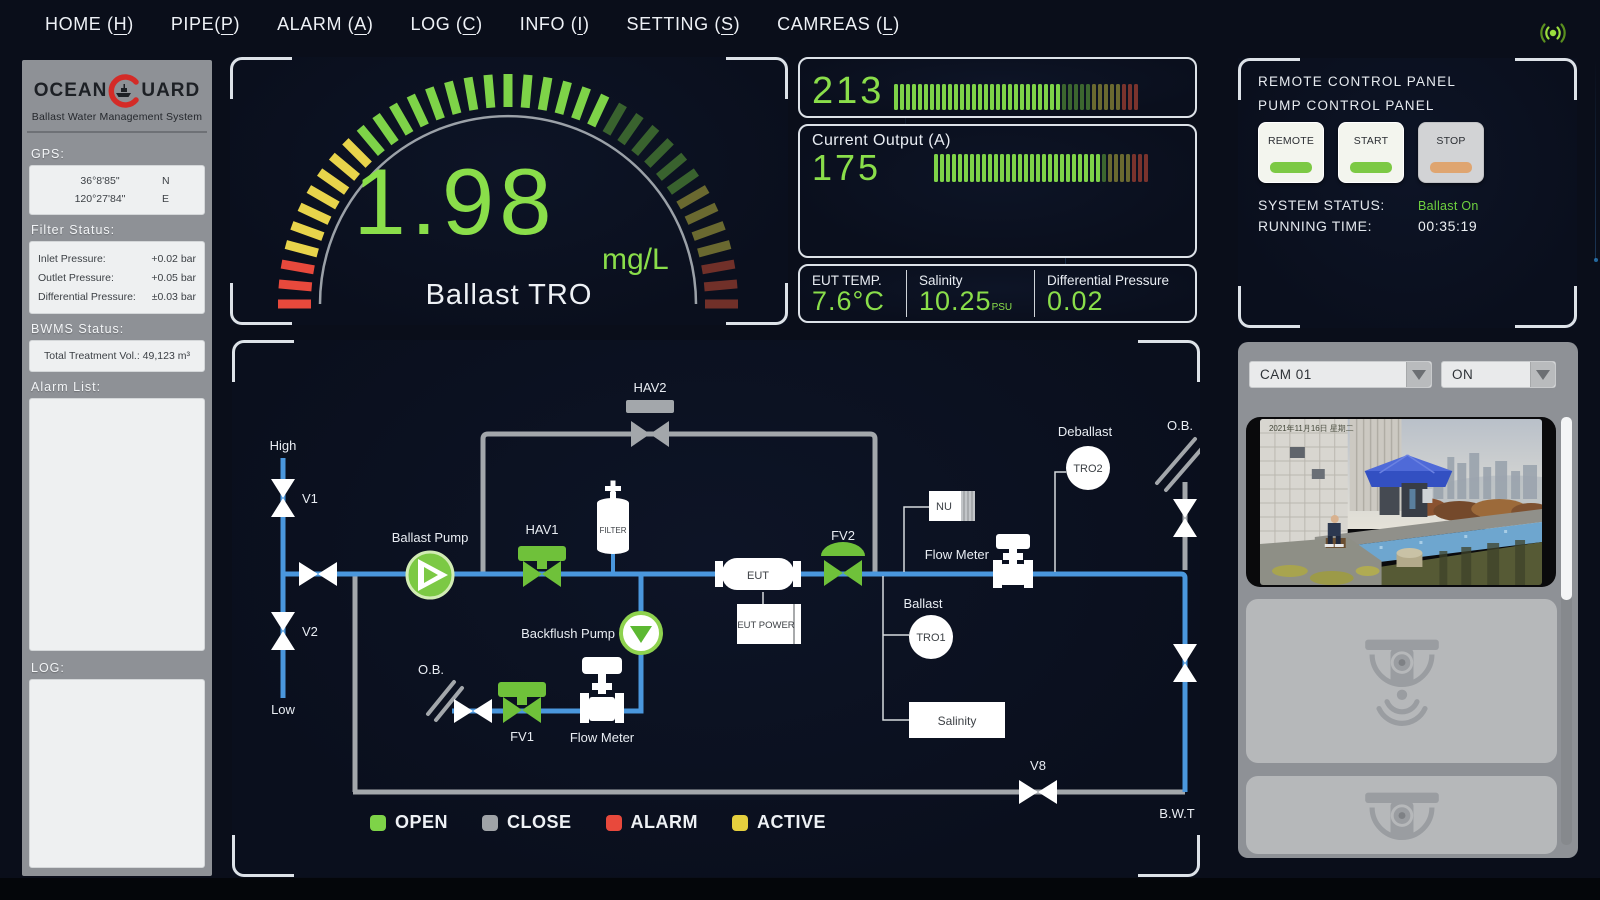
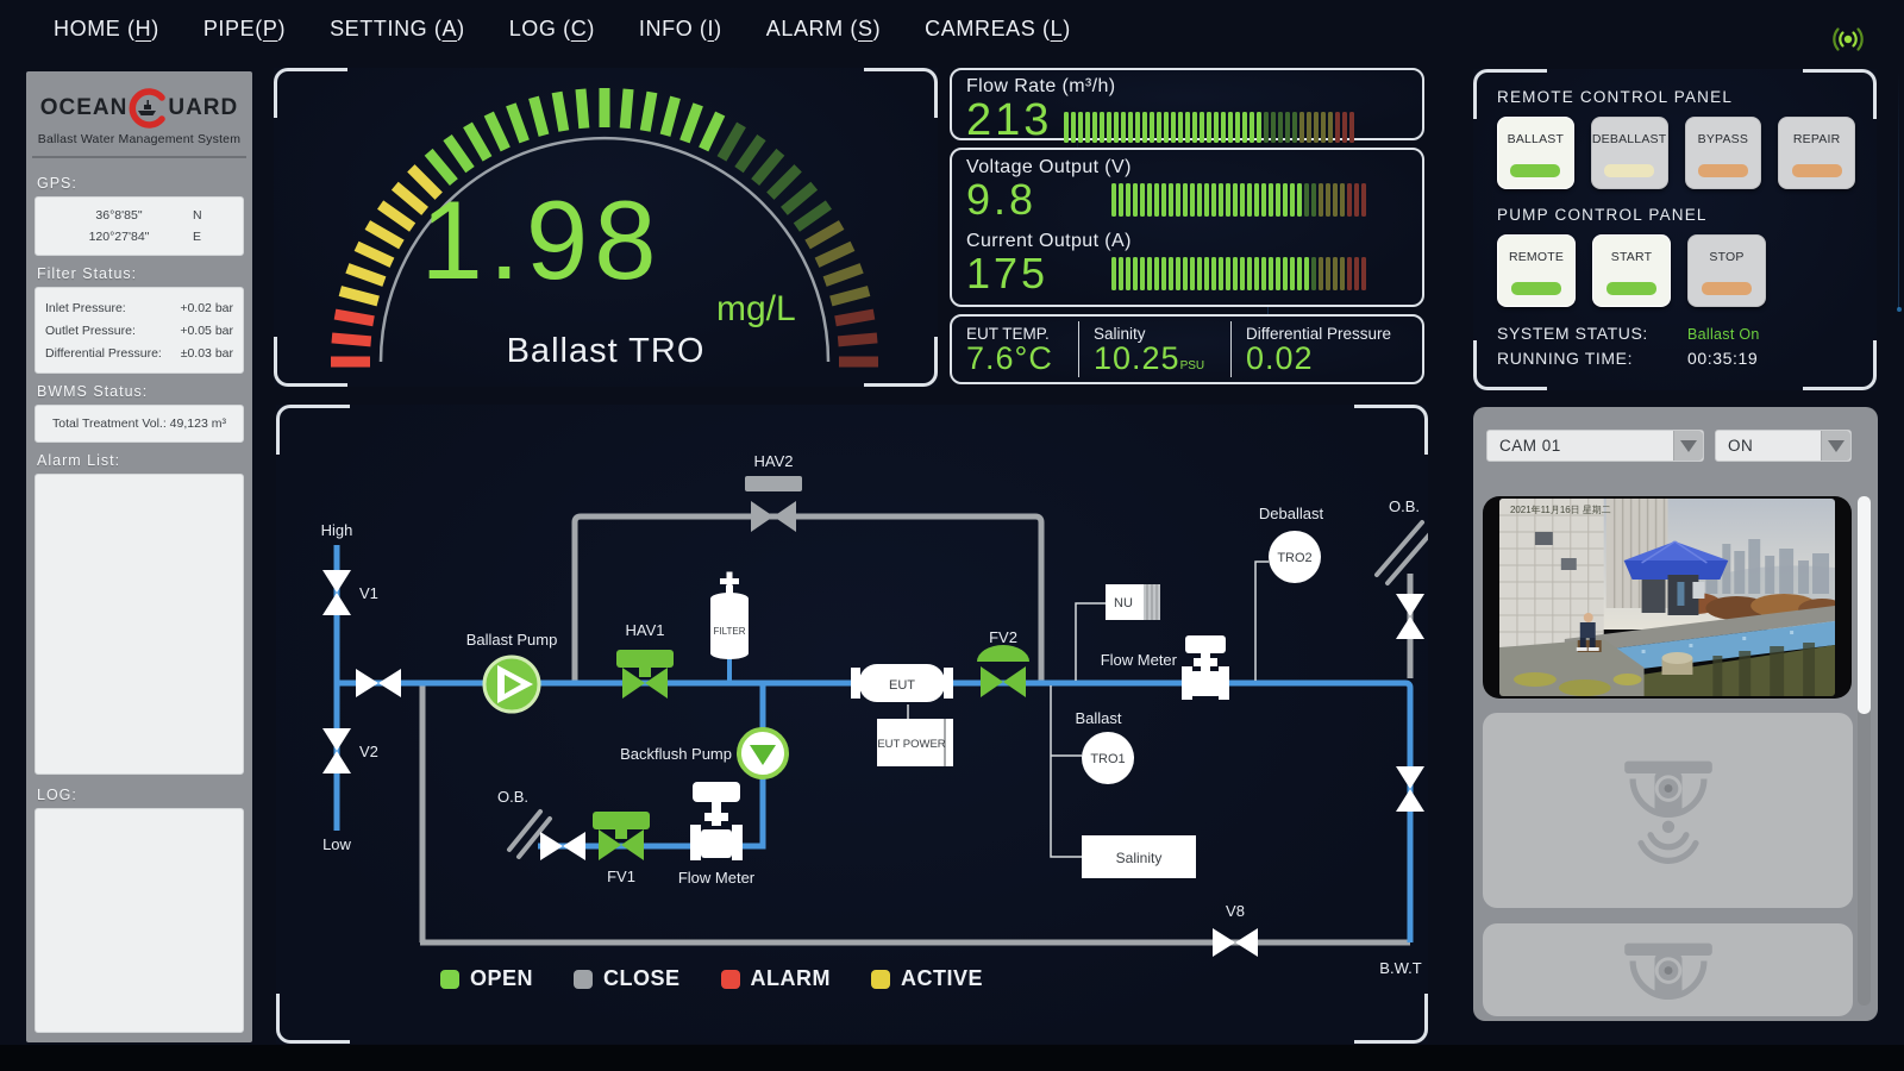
  HOME (H)
  PIPE(P)
- ALARM (A)
+ SETTING (A)
  LOG (C)
  INFO (I)
- SETTING (S)
+ ALARM (S)
  CAMREAS (L)
  OCEAN
  UARD
  Ballast Water Management System
  GPS:
  36°8'85"
  N
  120°27'84"
  E
  Filter Status:
  Inlet Pressure:
  +0.02 bar
  Outlet Pressure:
  +0.05 bar
  Differential Pressure:
  ±0.03 bar
  BWMS Status:
  Total Treatment Vol.: 49,123 m³
  Alarm List:
  LOG:
  1.98
  mg/L
  Ballast TRO
+ Flow Rate (m³/h)
  213
+ Voltage Output (V)
+ 9.8
  Current Output (A)
  175
  EUT TEMP.
  7.6°C
  Salinity
  10.25PSU
  Differential Pressure
  0.02
  REMOTE CONTROL PANEL
+ BALLAST
+ DEBALLAST
+ BYPASS
+ REPAIR
  PUMP CONTROL PANEL
  REMOTE
  START
  STOP
  SYSTEM STATUS:
  Ballast On
  RUNNING TIME:
  00:35:19
  CAM 01
  ON
  2021年11月16日 星期二
  FILTER
  EUT
  EUT POWER
  NU
  TRO1
  TRO2
  Salinity
  High
  Low
  V1
  V2
  Ballast Pump
  HAV1
  HAV2
  Backflush Pump
  O.B.
  FV1
  Flow Meter
  FV2
  Flow Meter
  Ballast
  Deballast
  O.B.
  V8
  B.W.T
  OPEN
  CLOSE
  ALARM
  ACTIVE
